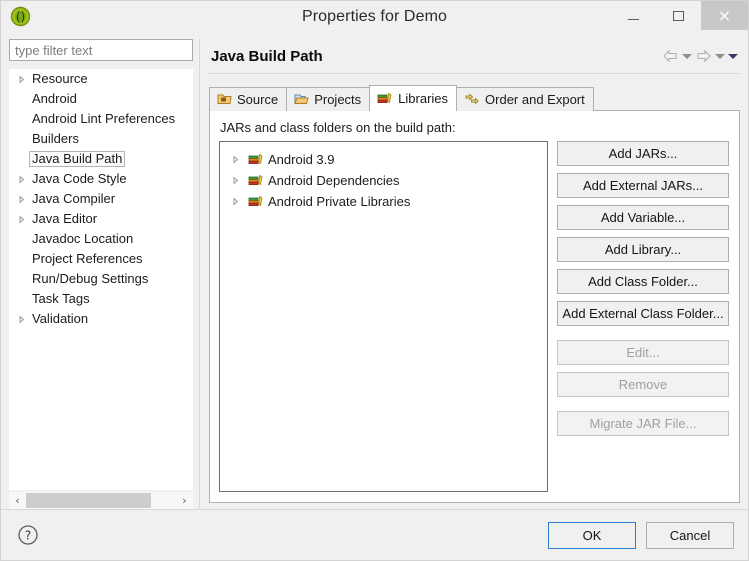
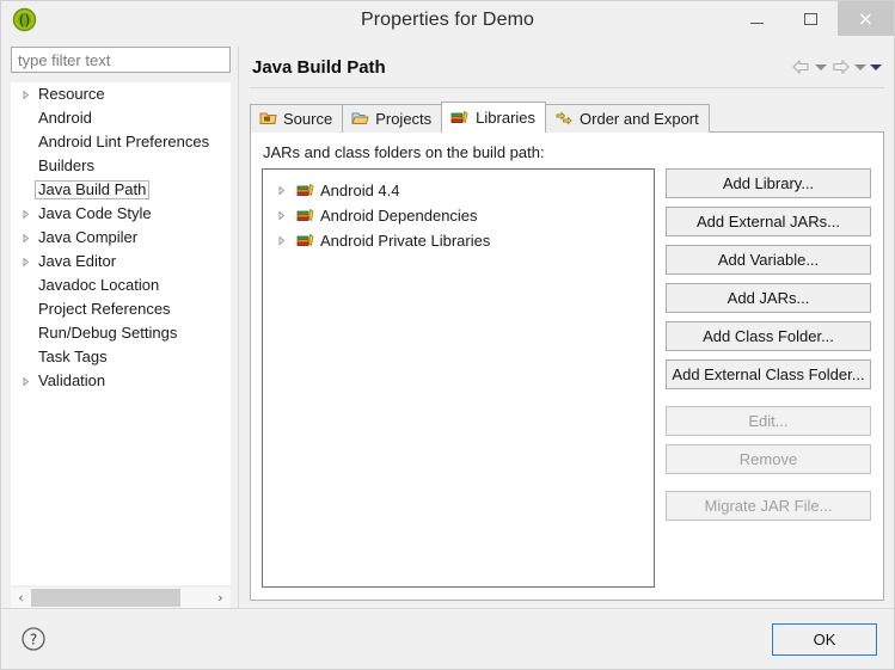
  ()
  Properties for Demo
  ×
  type filter text
  Resource
  Android
  Android Lint Preferences
  Builders
  Java Build Path
  Java Code Style
  Java Compiler
  Java Editor
  Javadoc Location
  Project References
  Run/Debug Settings
  Task Tags
  Validation
  ‹
  ›
  Java Build Path
  Source
  Projects
  Libraries
  Order and Export
  JARs and class folders on the build path:
- Android 3.9
+ Android 4.4
  Android Dependencies
  Android Private Libraries
- Add JARs...
+ Add Library...
  Add External JARs...
  Add Variable...
- Add Library...
+ Add JARs...
  Add Class Folder...
  Add External Class Folder...
  Edit...
  Remove
  Migrate JAR File...
  ?
  OK
- Cancel
